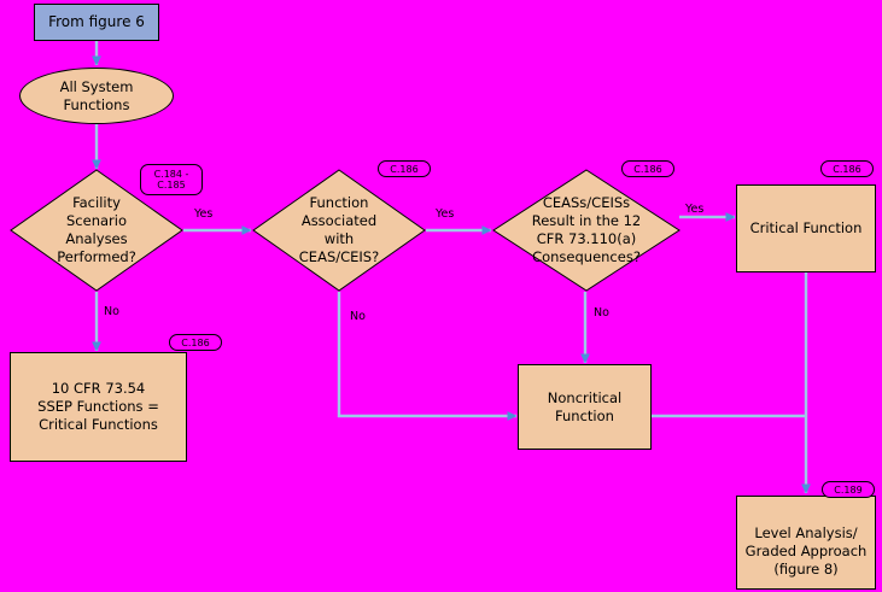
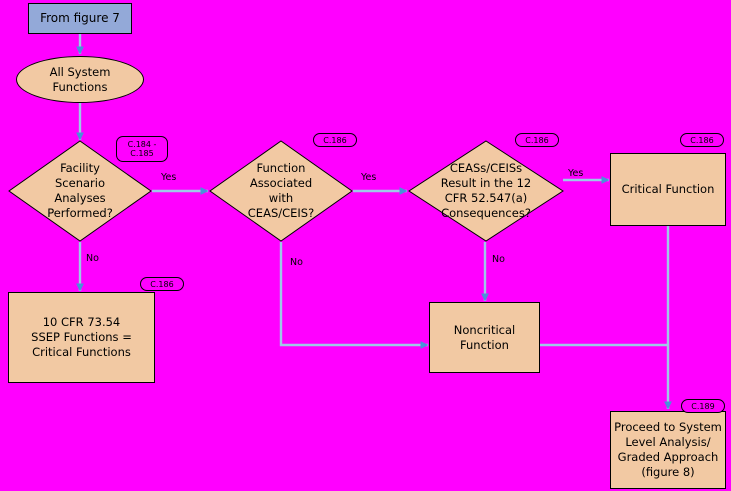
- From figure 6
+ From figure 7
  All System
  Functions
  Facility
  Scenario
  Analyses
  Performed?
  Function
  Associated
  with
  CEAS/CEIS?
  CEASs/CEISs
  Result in the 12
- CFR 73.110(a)
+ CFR 52.547(a)
  Consequences?
  10 CFR 73.54
  SSEP Functions =
  Critical Functions
  Critical Function
  Noncritical
  Function
+ Proceed to System
  Level Analysis/
  Graded Approach
  (figure 8)
  C.184 -
  C.185
  C.186
  C.186
  C.186
  C.186
  C.189
  Yes
  No
  Yes
  No
  Yes
  No
